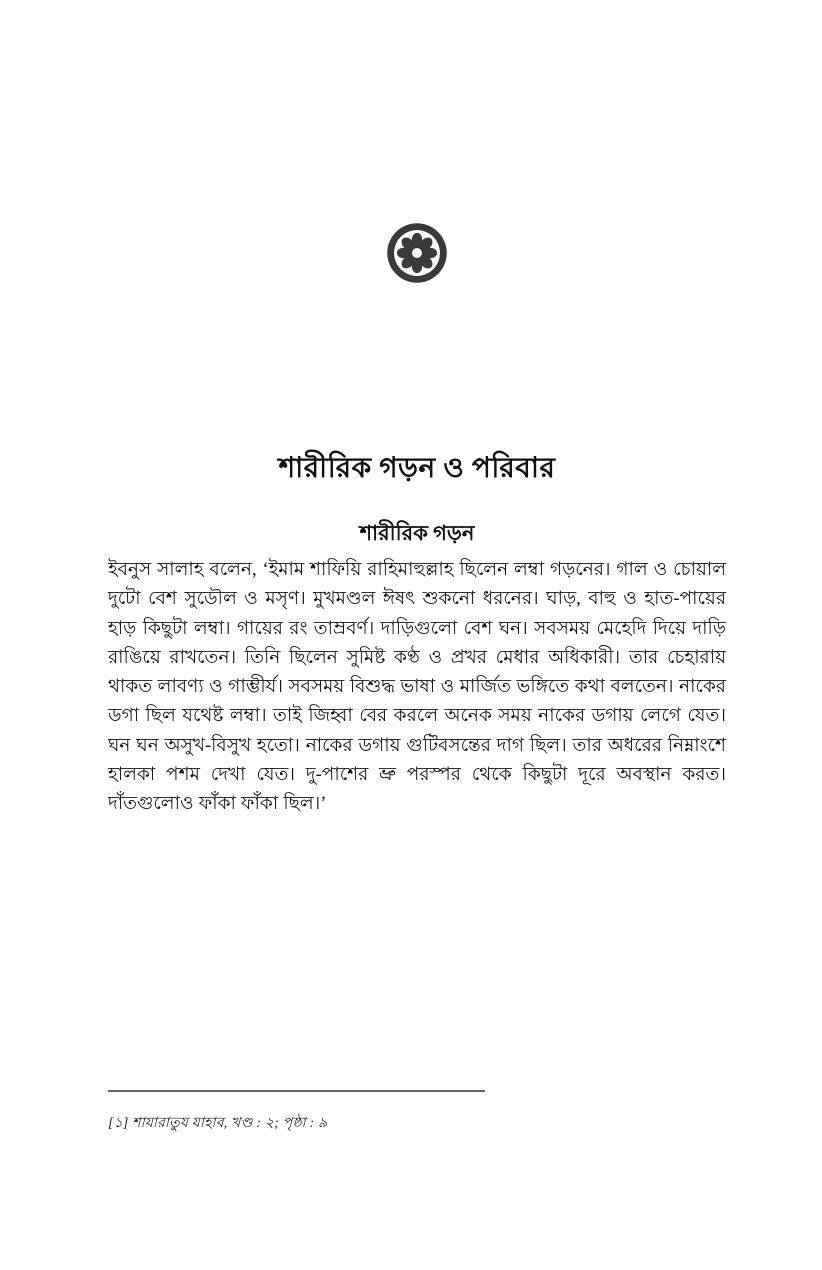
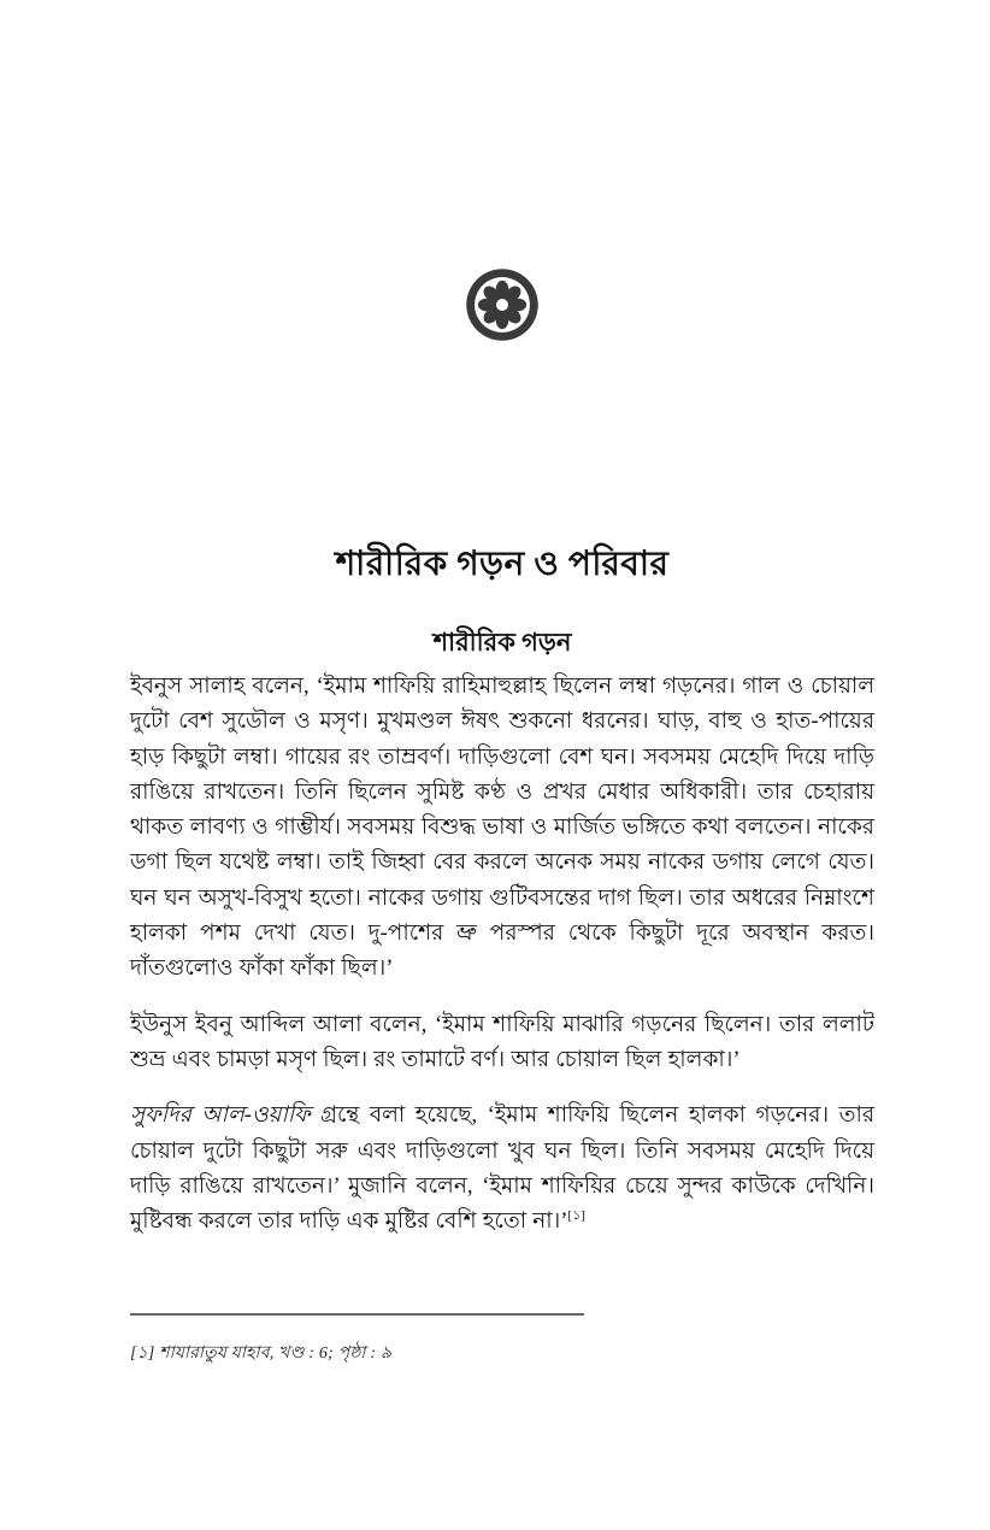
  শারীরিক গড়ন ও পরিবার
  শারীরিক গড়ন
  ইবনুস সালাহ বলেন, ‘ইমাম শাফিয়ি রাহিমাহুল্লাহ ছিলেন লম্বা গড়নের। গাল ও চোয়াল দুটো বেশ সুডৌল ও মসৃণ। মুখমণ্ডল ঈষৎ শুকনো ধরনের। ঘাড়, বাহু ও হাত-পায়ের হাড় কিছুটা লম্বা। গায়ের রং তাম্রবর্ণ। দাড়িগুলো বেশ ঘন। সবসময় মেহেদি দিয়ে দাড়ি রাঙিয়ে রাখতেন। তিনি ছিলেন সুমিষ্ট কণ্ঠ ও প্রখর মেধার অধিকারী। তার চেহারায় থাকত লাবণ্য ও গাম্ভীর্য। সবসময় বিশুদ্ধ ভাষা ও মার্জিত ভঙ্গিতে কথা বলতেন। নাকের ডগা ছিল যথেষ্ট লম্বা। তাই জিহ্বা বের করলে অনেক সময় নাকের ডগায় লেগে যেত। ঘন ঘন অসুখ-বিসুখ হতো। নাকের ডগায় গুটিবসন্তের দাগ ছিল। তার অধরের নিম্নাংশে হালকা পশম দেখা যেত। দু-পাশের ভ্রু পরস্পর থেকে কিছুটা দূরে অবস্থান করত। দাঁতগুলোও ফাঁকা ফাঁকা ছিল।’
+ ইউনুস ইবনু আব্দিল আলা বলেন, ‘ইমাম শাফিয়ি মাঝারি গড়নের ছিলেন। তার ললাট শুভ্র এবং চামড়া মসৃণ ছিল। রং তামাটে বর্ণ। আর চোয়াল ছিল হালকা।’
+ সুফদির আল-ওয়াফি গ্রন্থে বলা হয়েছে, ‘ইমাম শাফিয়ি ছিলেন হালকা গড়নের। তার চোয়াল দুটো কিছুটা সরু এবং দাড়িগুলো খুব ঘন ছিল। তিনি সবসময় মেহেদি দিয়ে দাড়ি রাঙিয়ে রাখতেন।’ মুজানি বলেন, ‘ইমাম শাফিয়ির চেয়ে সুন্দর কাউকে দেখিনি। মুষ্টিবন্ধ করলে তার দাড়ি এক মুষ্টির বেশি হতো না।’[১]
- [১] শাযারাতুয যাহাব, খণ্ড : ২; পৃষ্ঠা : ৯
+ [১] শাযারাতুয যাহাব, খণ্ড : 6; পৃষ্ঠা : ৯
